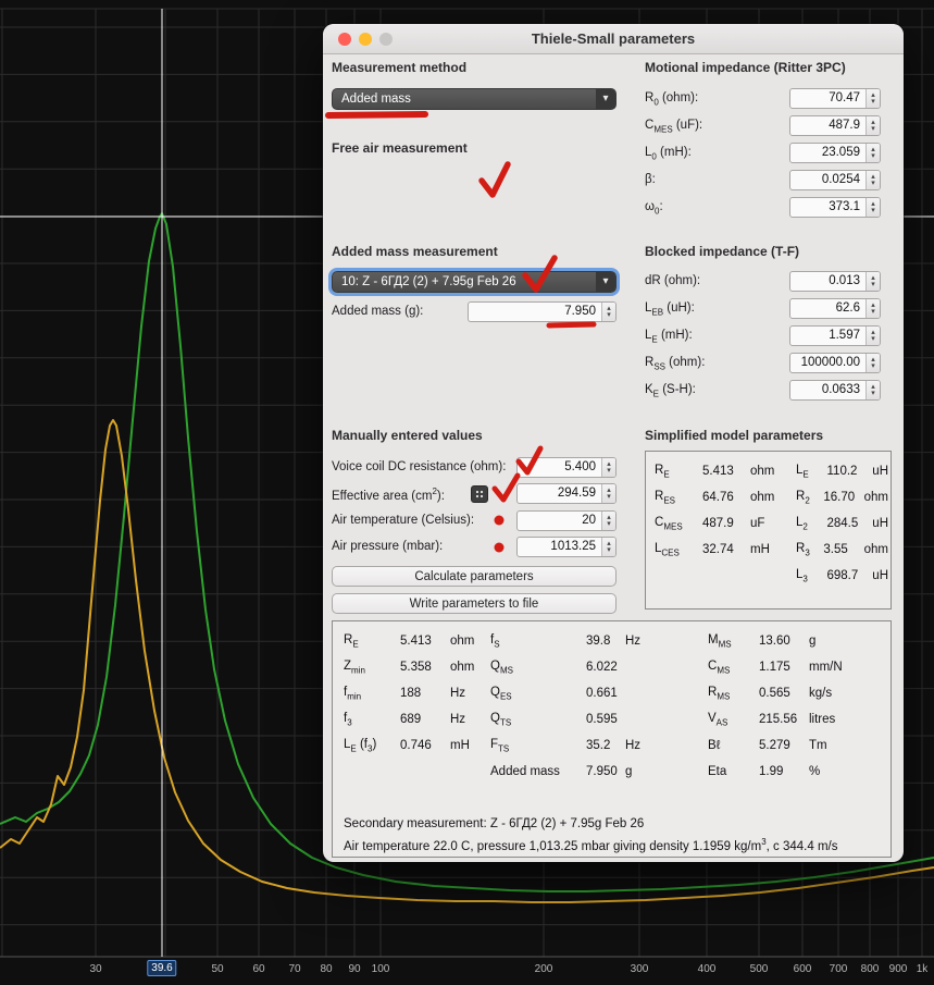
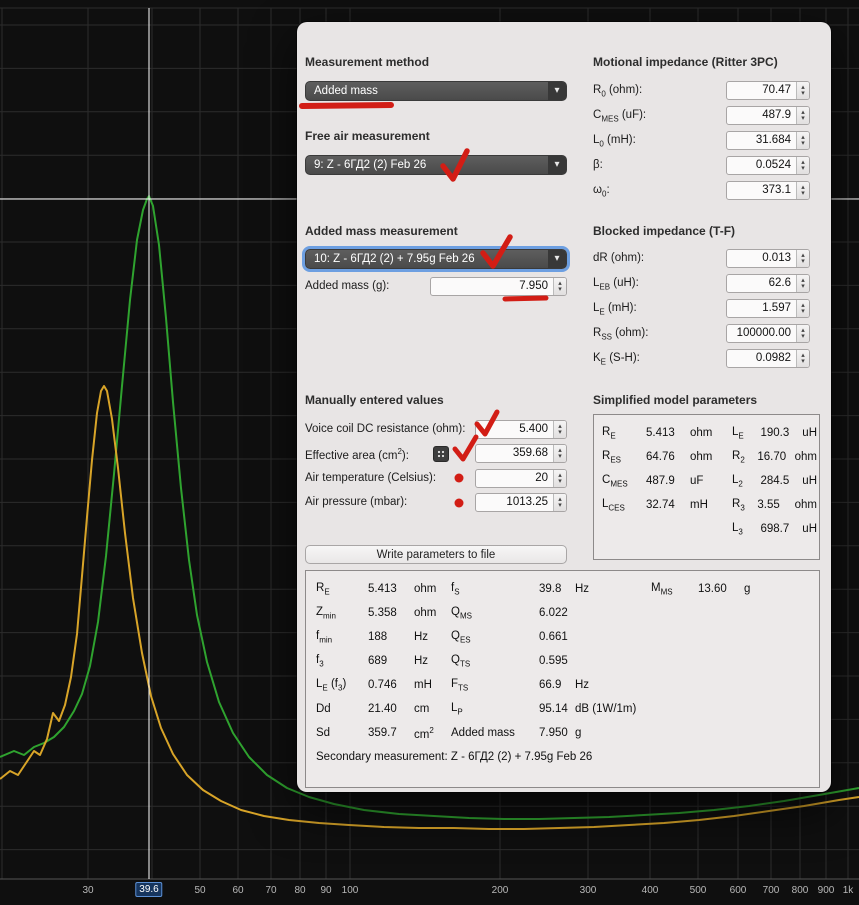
  30
  50
  60
  70
  80
  90
  100
  200
  300
  400
  500
  600
  700
  800
  900
  1k
  39.6
- Thiele-Small parameters
  Measurement method
  Added mass
  Free air measurement
+ 9: Z - 6ГД2 (2) Feb 26
  Added mass measurement
  10: Z - 6ГД2 (2) + 7.95g Feb 26
  Added mass (g):
  7.950
  Manually entered values
  Voice coil DC resistance (ohm):
  5.400
  Effective area (cm2):
- 294.59
+ 359.68
  Air temperature (Celsius):
  20
  Air pressure (mbar):
  1013.25
- Calculate parameters
  Write parameters to file
  Motional impedance (Ritter 3PC)
  R0 (ohm):
  70.47
  CMES (uF):
  487.9
  L0 (mH):
- 23.059
+ 31.684
  β:
- 0.0254
+ 0.0524
  ω0:
  373.1
  Blocked impedance (T-F)
  dR (ohm):
  0.013
  LEB (uH):
  62.6
  LE (mH):
  1.597
  RSS (ohm):
  100000.00
  KE (S-H):
- 0.0633
+ 0.0982
  Simplified model parameters
  RE
  5.413
  ohm
  RES
  64.76
  ohm
  CMES
  487.9
  uF
  LCES
  32.74
  mH
  LE
- 110.2
+ 190.3
  uH
  R2
  16.70
  ohm
  L2
  284.5
  uH
  R3
  3.55
  ohm
  L3
  698.7
  uH
  RE
  5.413
  ohm
  Zmin
  5.358
  ohm
  fmin
  188
  Hz
  f3
  689
  Hz
  LE (f3)
  0.746
  mH
+ Dd
+ 21.40
+ cm
+ Sd
+ 359.7
+ cm2
  fS
  39.8
  Hz
  QMS
  6.022
  QES
  0.661
  QTS
  0.595
  FTS
- 35.2
+ 66.9
  Hz
+ LP
+ 95.14
+ dB (1W/1m)
  Added mass
  7.950
  g
  MMS
  13.60
  g
- CMS
- 1.175
- mm/N
- RMS
- 0.565
- kg/s
- VAS
- 215.56
- litres
- Bℓ
- 5.279
- Tm
- Eta
- 1.99
- %
  Secondary measurement: Z - 6ГД2 (2) + 7.95g Feb 26
- Air temperature 22.0 C, pressure 1,013.25 mbar giving density 1.1959 kg/m3, c 344.4 m/s
